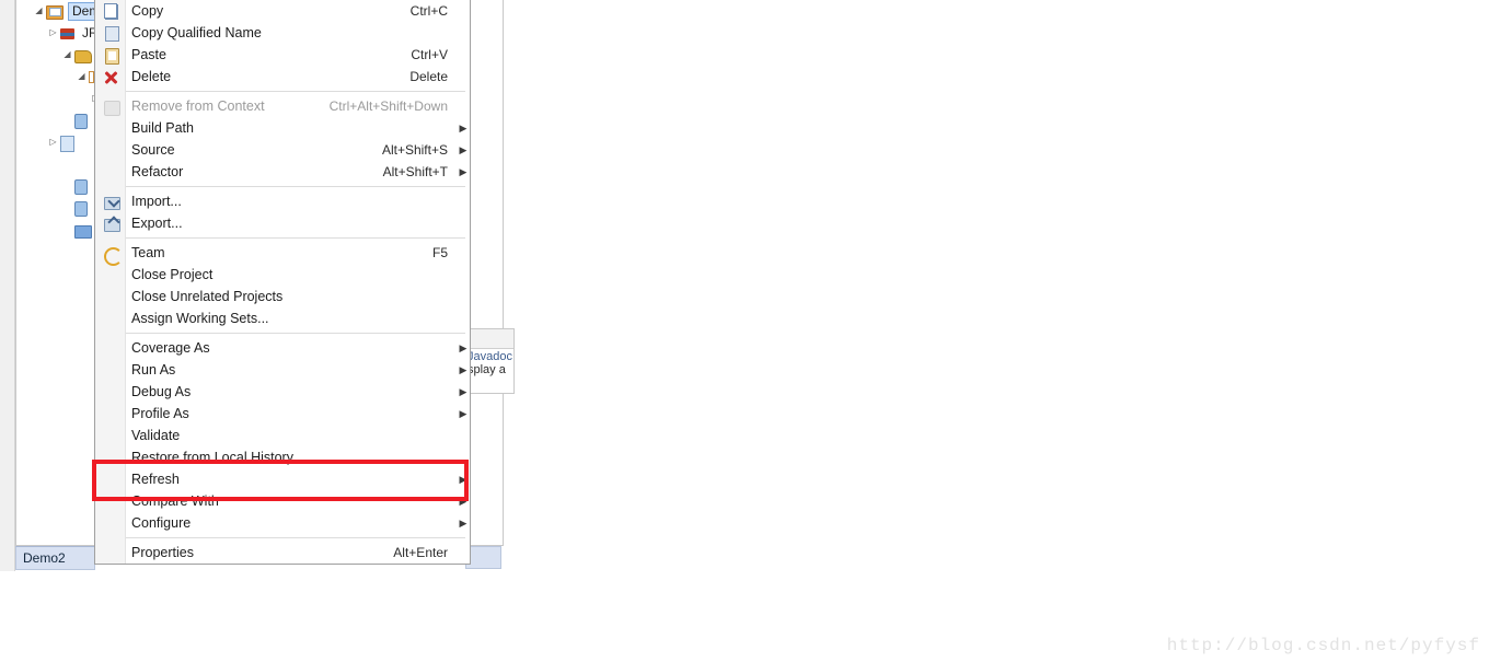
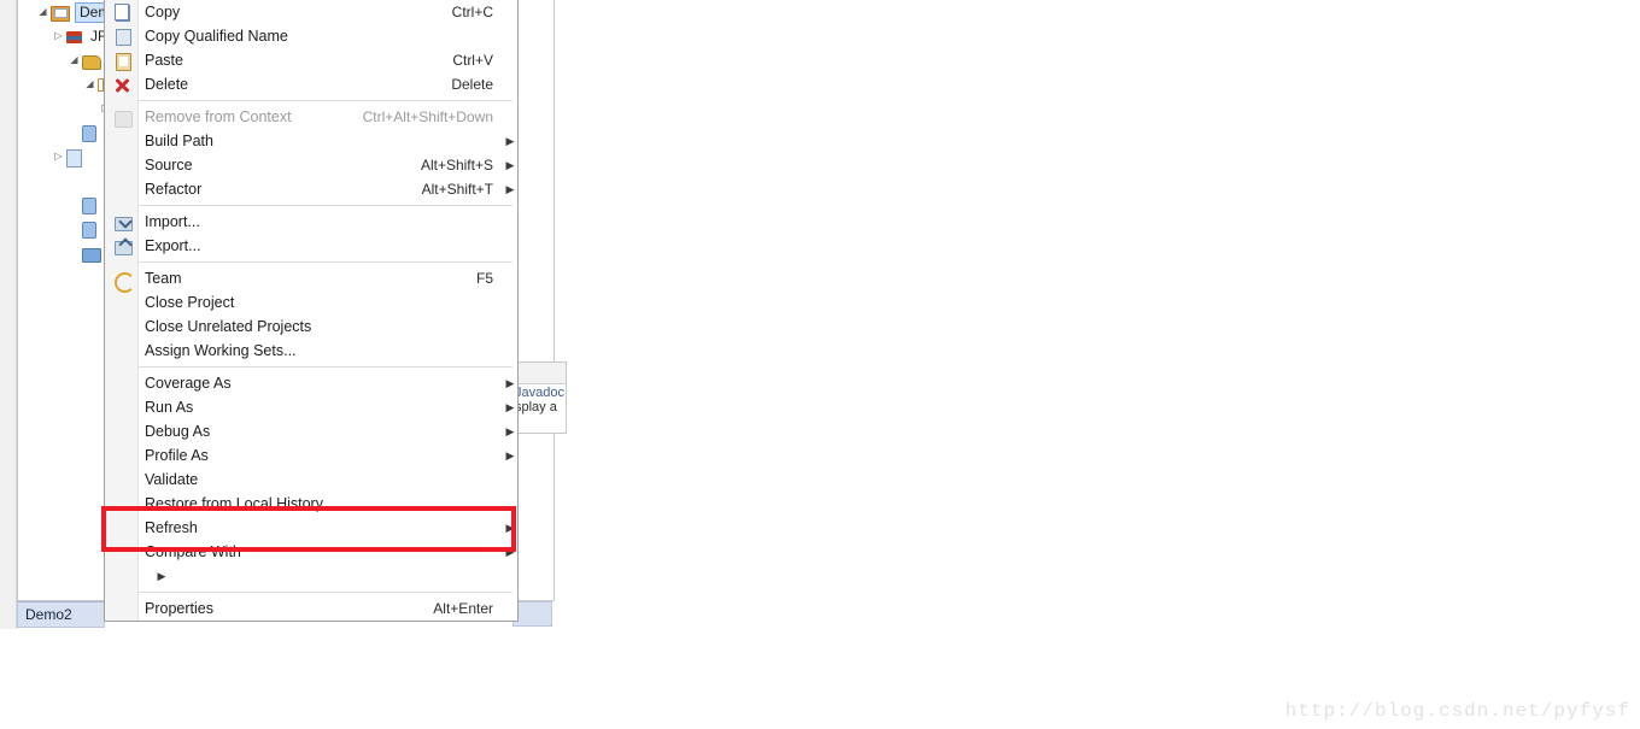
  ◢
  ▷
  ◢
  ◢
  ▷
  avadoc
  play a
  Demo2
  Copy
  Ctrl+C
  Copy Qualified Name
  Paste
  Ctrl+V
  Delete
  Delete
  Remove from Context
  Ctrl+Alt+Shift+Down
  Build Path
  ▶
  Source
  Alt+Shift+S
  ▶
  Refactor
  Alt+Shift+T
  ▶
  Import...
  Export...
  Team
  F5
  Close Project
  Close Unrelated Projects
  Assign Working Sets...
  Coverage As
  ▶
  Run As
  ▶
  Debug As
  ▶
  Profile As
  ▶
  Validate
  Restore from Local History...
  Refresh
  ▶
  Compare With
  ▶
- Configure
  ▶
  Properties
  Alt+Enter
  http://blog.csdn.net/pyfysf
